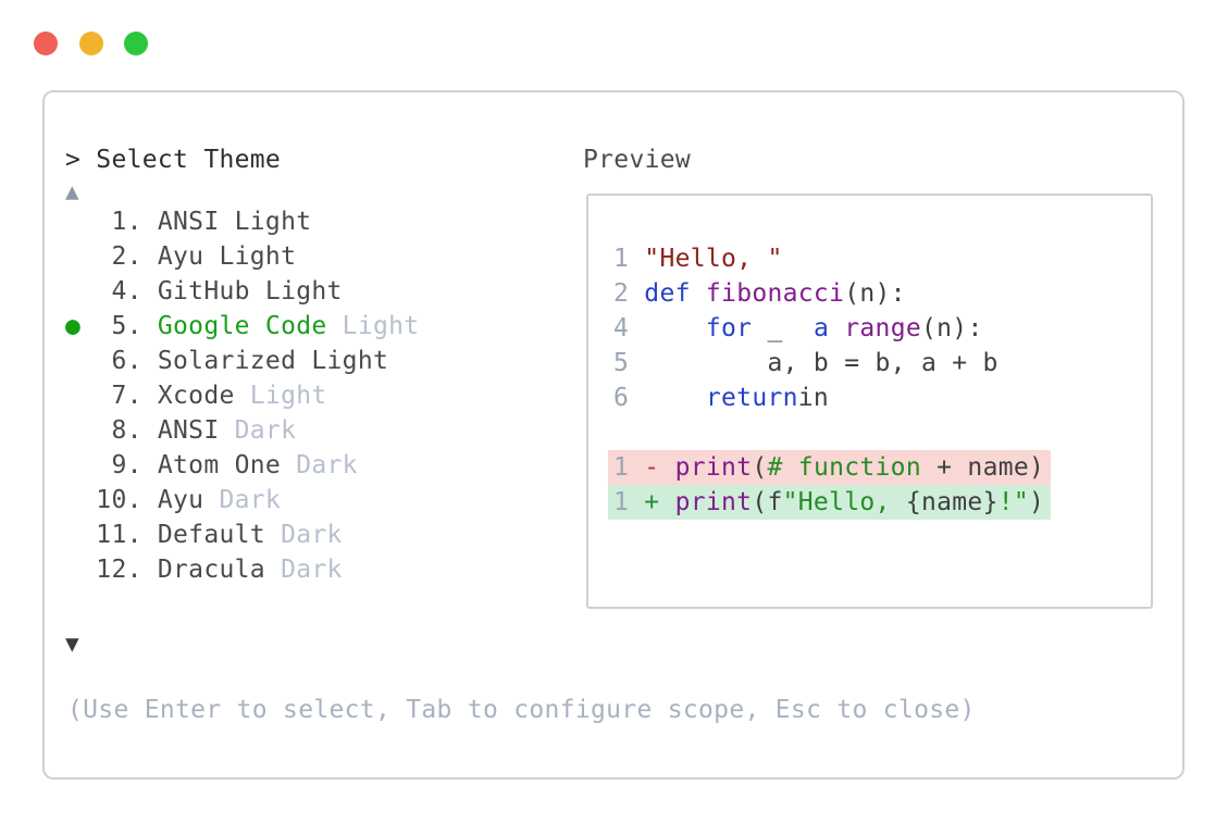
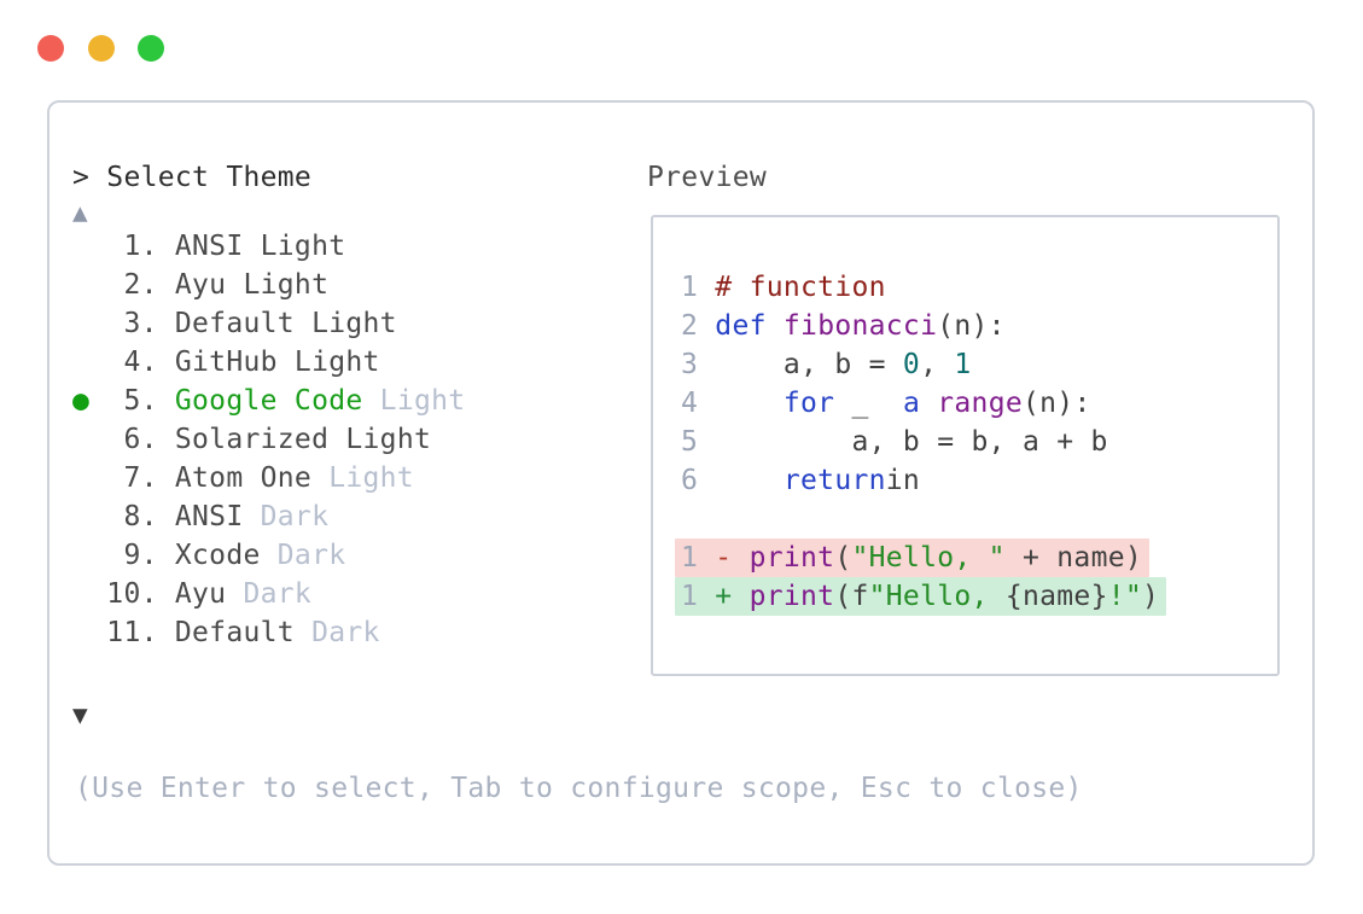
  > Select Theme
  ▲
  1. ANSI Light
  2. Ayu Light
+ 3. Default Light
  4. GitHub Light
  ● 5. Google Code Light
  6. Solarized Light
- 7. Xcode Light
+ 7. Atom One Light
  8. ANSI Dark
- 9. Atom One Dark
+ 9. Xcode Dark
  10. Ayu Dark
  11. Default Dark
- 12. Dracula Dark
  ▼
  (Use Enter to select, Tab to configure scope, Esc to close)
  Preview
- 1 "Hello, "
+ 1 # function
  2 def fibonacci(n):
+ 3 a, b = 0, 1
  4 for _ a range(n):
  5 a, b = b, a + b
  6 returnin
- 1 - print(# function + name)
+ 1 - print("Hello, " + name)
  1 + print(f"Hello, {name}!")
